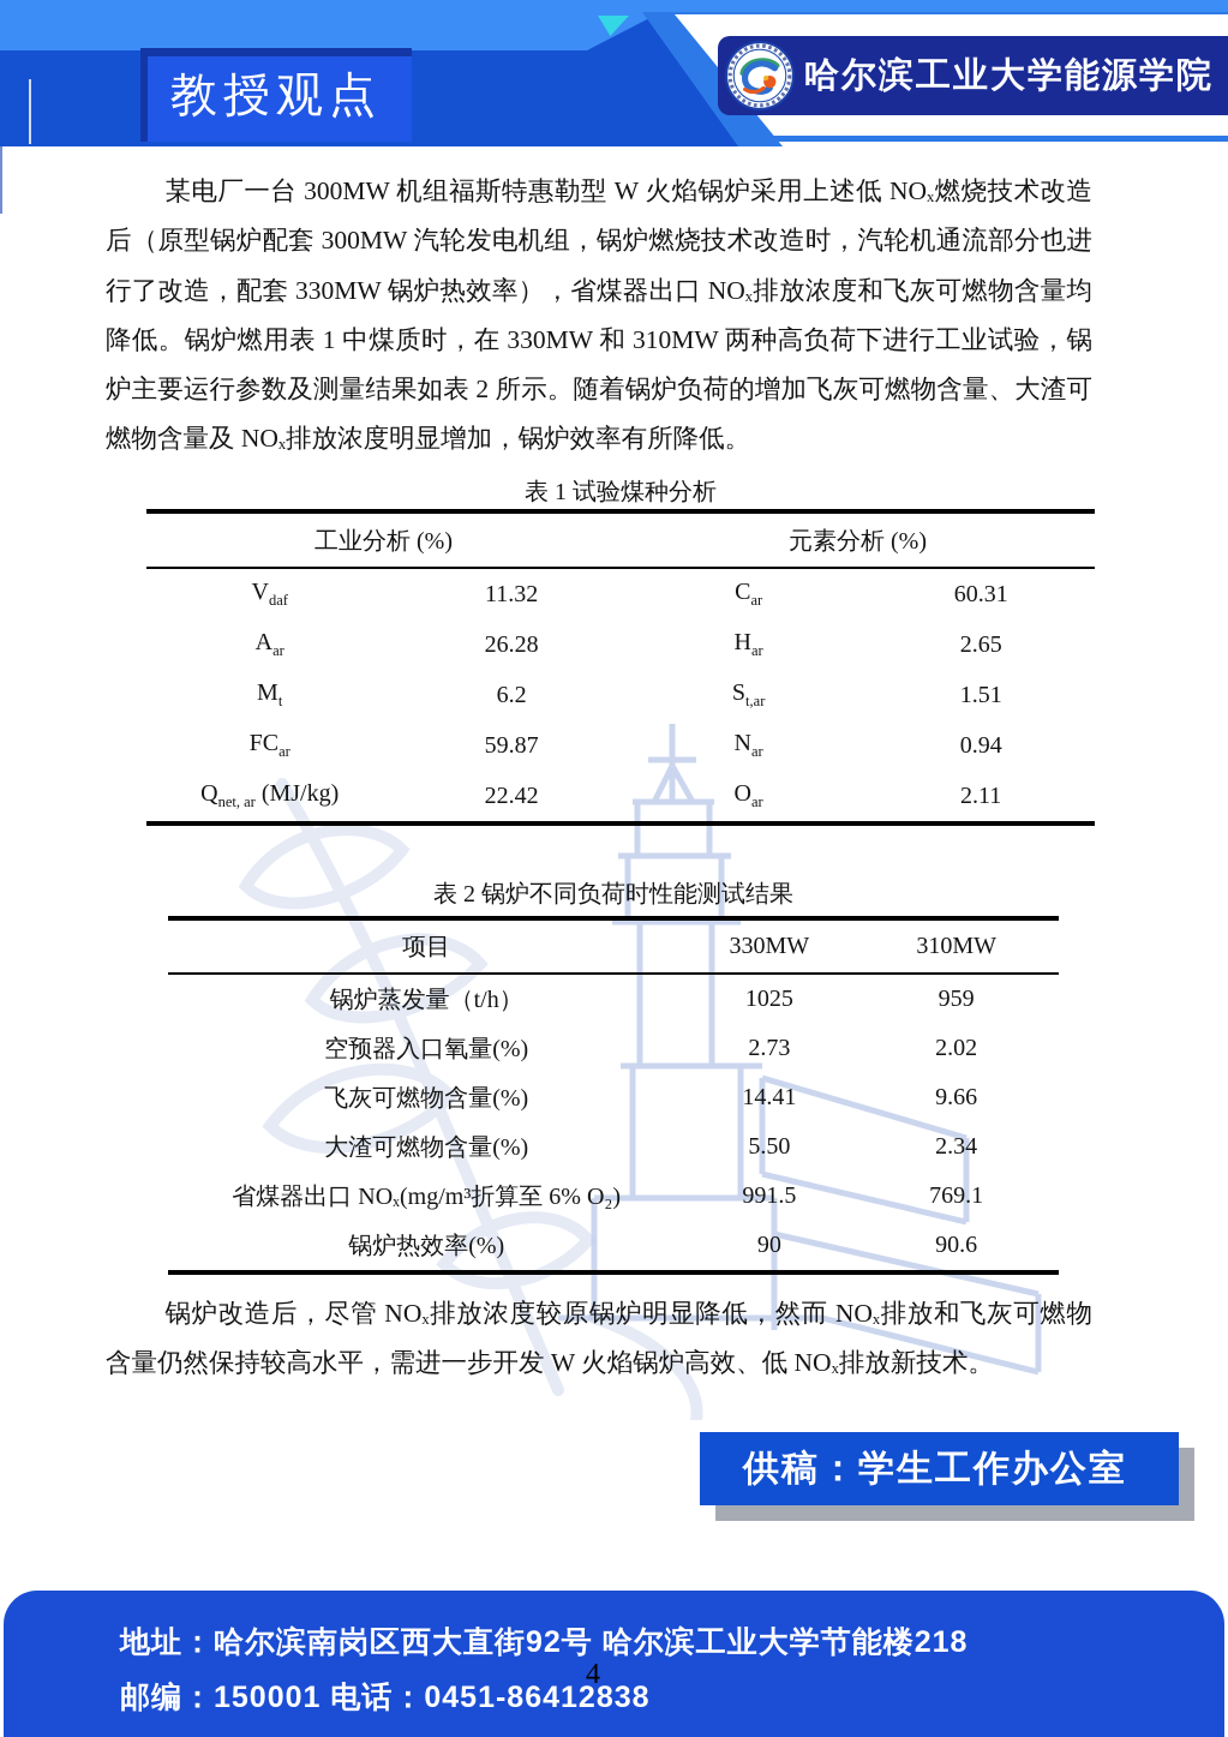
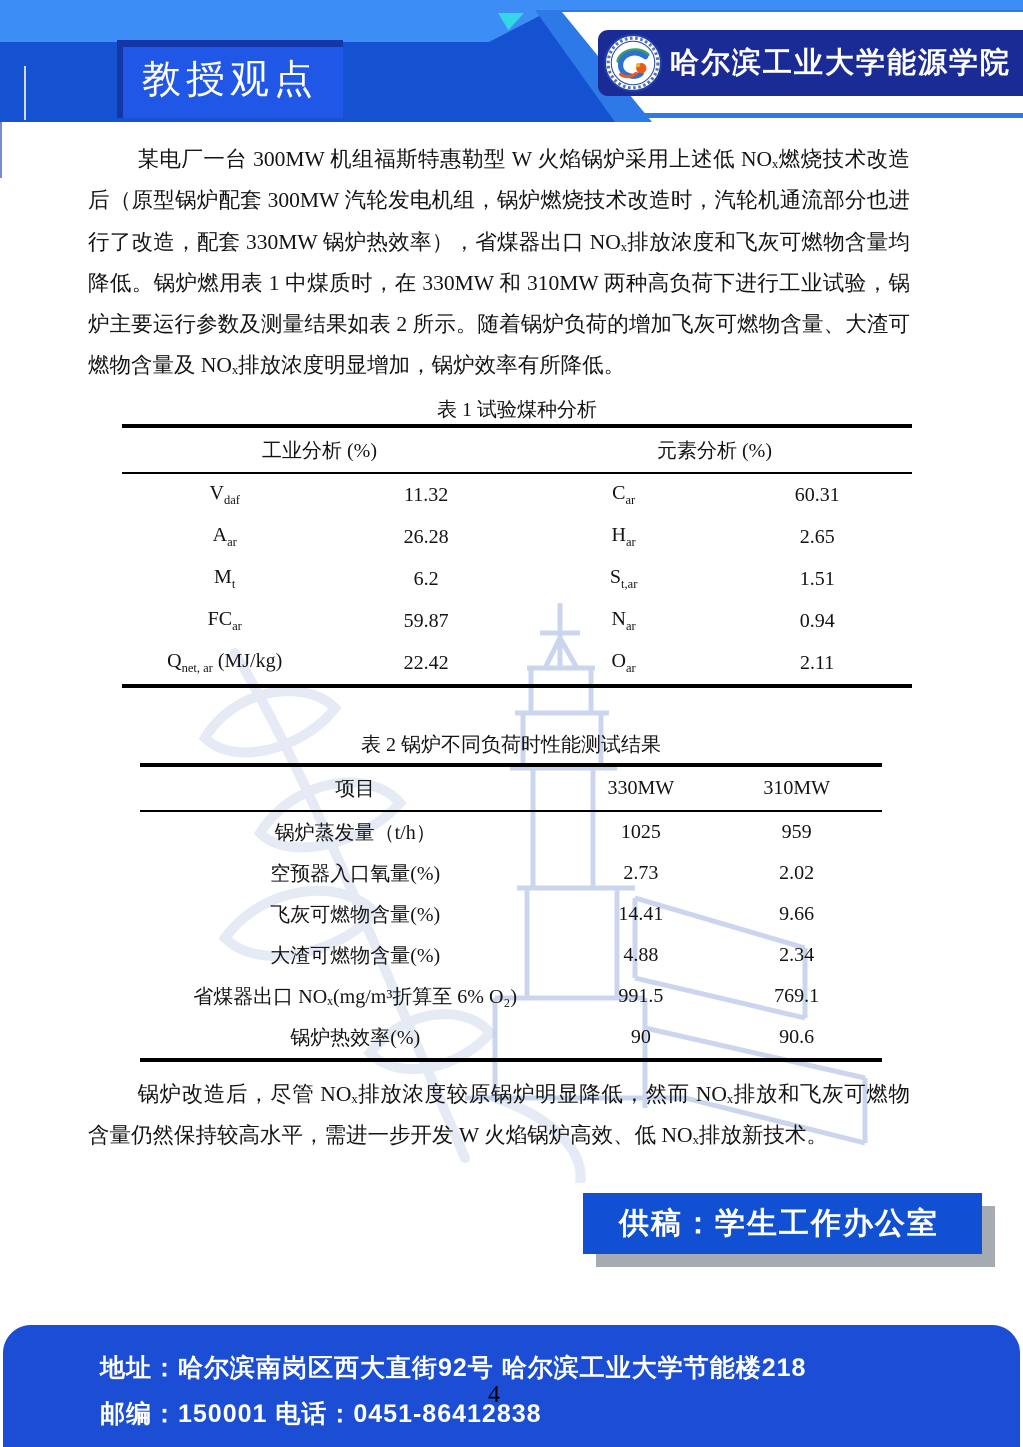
  哈尔滨工业大学能源学院
  教授观点
  某电厂一台 300MW 机组福斯特惠勒型 W 火焰锅炉采用上述低 NOₓ燃烧技术改造后（原型锅炉配套 300MW 汽轮发电机组，锅炉燃烧技术改造时，汽轮机通流部分也进行了改造，配套 330MW 锅炉热效率），省煤器出口 NOₓ排放浓度和飞灰可燃物含量均降低。锅炉燃用表 1 中煤质时，在 330MW 和 310MW 两种高负荷下进行工业试验，锅炉主要运行参数及测量结果如表 2 所示。随着锅炉负荷的增加飞灰可燃物含量、大渣可燃物含量及 NOₓ排放浓度明显增加，锅炉效率有所降低。
  表 1 试验煤种分析
  工业分析 (%)
  元素分析 (%)
  Vdaf
  11.32
  Car
  60.31
  Aar
  26.28
  Har
  2.65
  Mt
  6.2
  St,ar
  1.51
  FCar
  59.87
  Nar
  0.94
  Qnet, ar (MJ/kg)
  22.42
  Oar
  2.11
  表 2 锅炉不同负荷时性能测试结果
  项目
  330MW
  310MW
  锅炉蒸发量（t/h）
  1025
  959
  空预器入口氧量(%)
  2.73
  2.02
  飞灰可燃物含量(%)
  14.41
  9.66
  大渣可燃物含量(%)
- 5.50
+ 4.88
  2.34
  省煤器出口 NOₓ(mg/m³折算至 6% O₂)
  991.5
  769.1
  锅炉热效率(%)
  90
  90.6
  锅炉改造后，尽管 NOₓ排放浓度较原锅炉明显降低，然而 NOₓ排放和飞灰可燃物含量仍然保持较高水平，需进一步开发 W 火焰锅炉高效、低 NOₓ排放新技术。
  供稿：学生工作办公室
  地址：哈尔滨南岗区西大直街92号 哈尔滨工业大学节能楼218
  邮编：150001 电话：0451-86412838
  4
